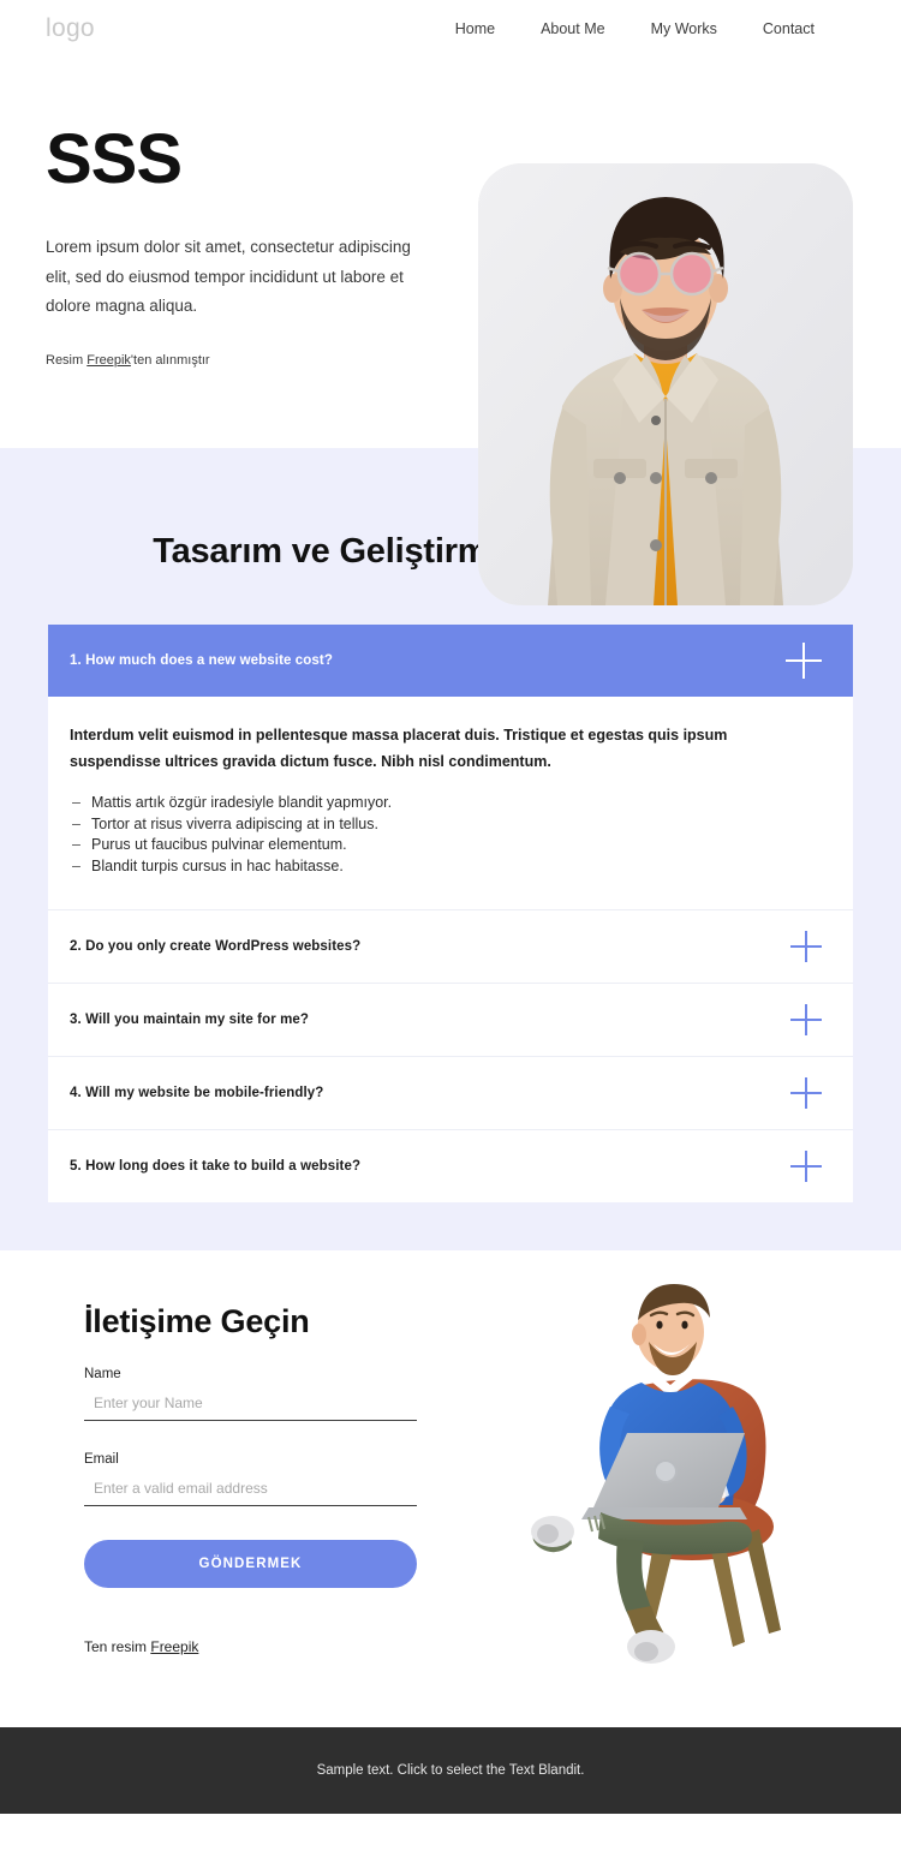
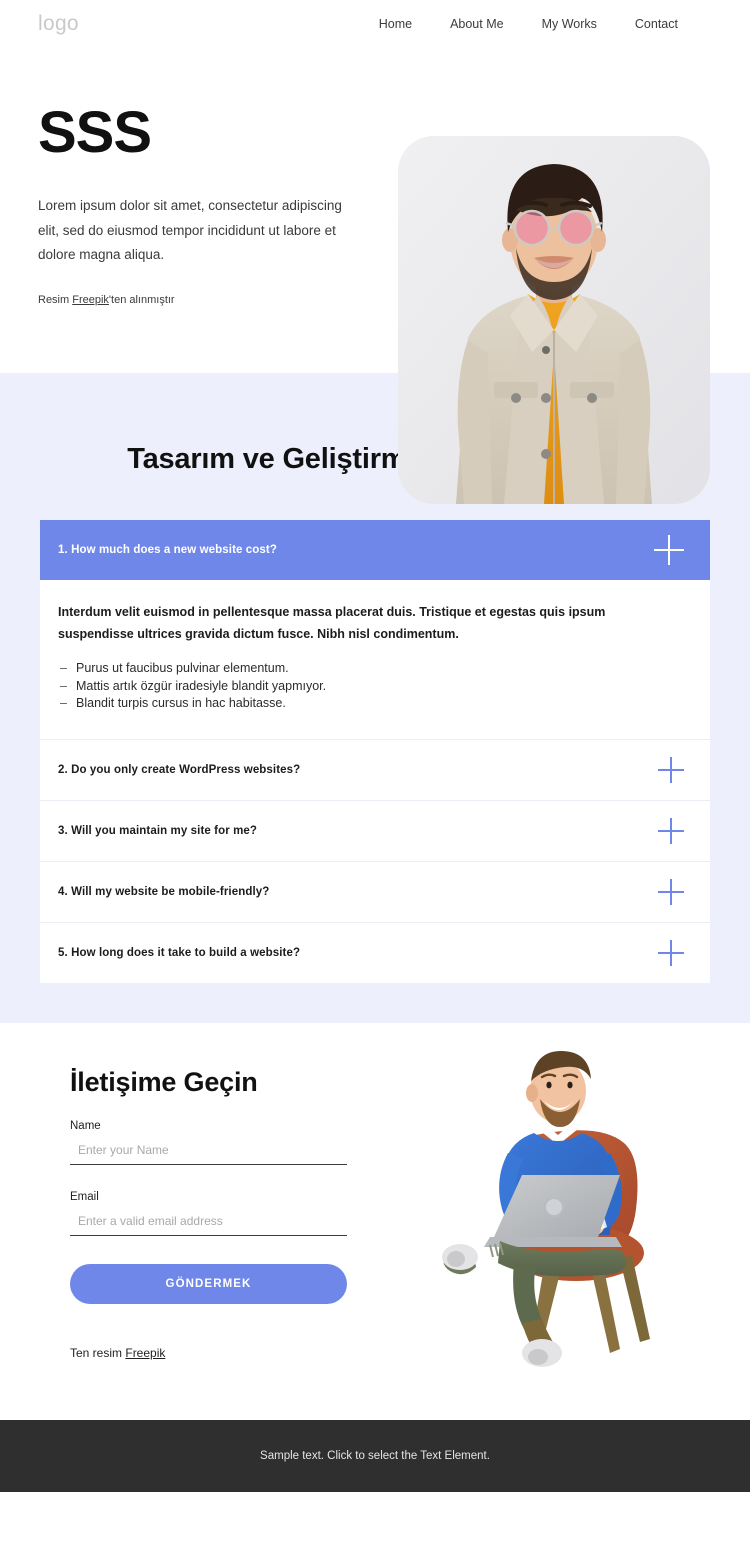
  logo
  Home
  About Me
  My Works
  Contact
  SSS
  Lorem ipsum dolor sit amet, consectetur adipiscing elit, sed do eiusmod tempor incididunt ut labore et dolore magna aliqua.
  Resim Freepik'ten alınmıştır
  1. How much does a new website cost?
  Interdum velit euismod in pellentesque massa placerat duis. Tristique et egestas quis ipsum suspendisse ultrices gravida dictum fusce. Nibh nisl condimentum.
- Mattis artık özgür iradesiyle blandit yapmıyor.
+ Purus ut faucibus pulvinar elementum.
- Tortor at risus viverra adipiscing at in tellus.
- Purus ut faucibus pulvinar elementum.
+ Mattis artık özgür iradesiyle blandit yapmıyor.
  Blandit turpis cursus in hac habitasse.
  2. Do you only create WordPress websites?
  3. Will you maintain my site for me?
  4. Will my website be mobile-friendly?
  5. How long does it take to build a website?
  İletişime Geçin
  Name
  Enter your Name
  Email
  Enter a valid email address
  GÖNDERMEK
  Ten resim Freepik
- Sample text. Click to select the Text Blandit.
+ Sample text. Click to select the Text Element.
